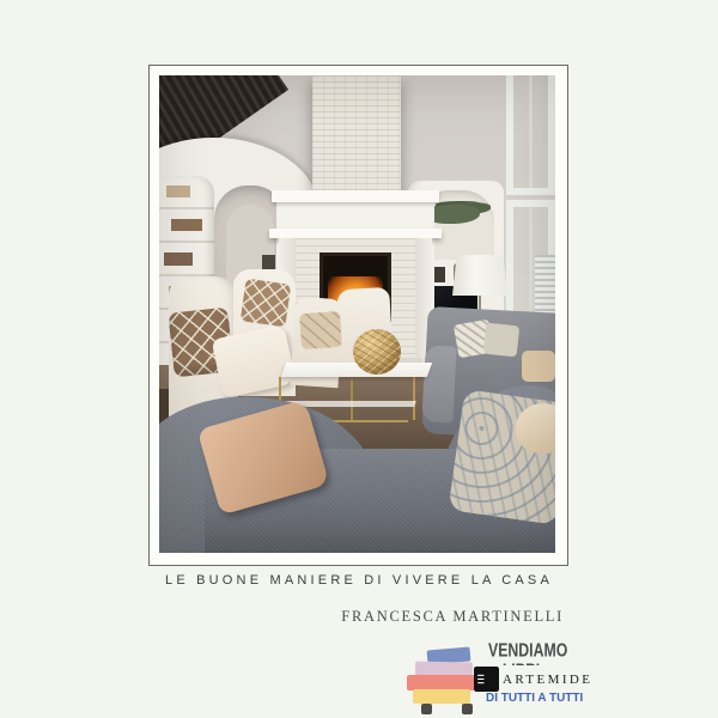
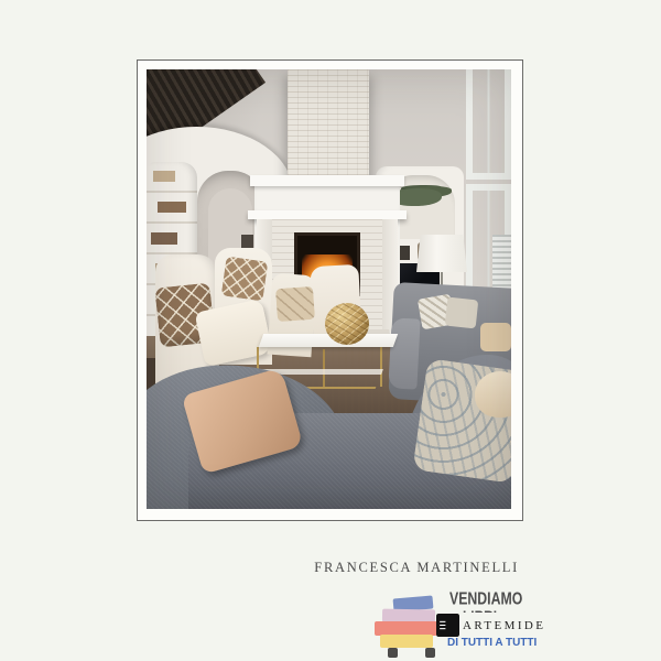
- LE BUONE MANIERE DI VIVERE LA CASA
  FRANCESCA MARTINELLI
  VENDIAMO
  ARTEMIDE
  DI TUTTI A TUTTI
